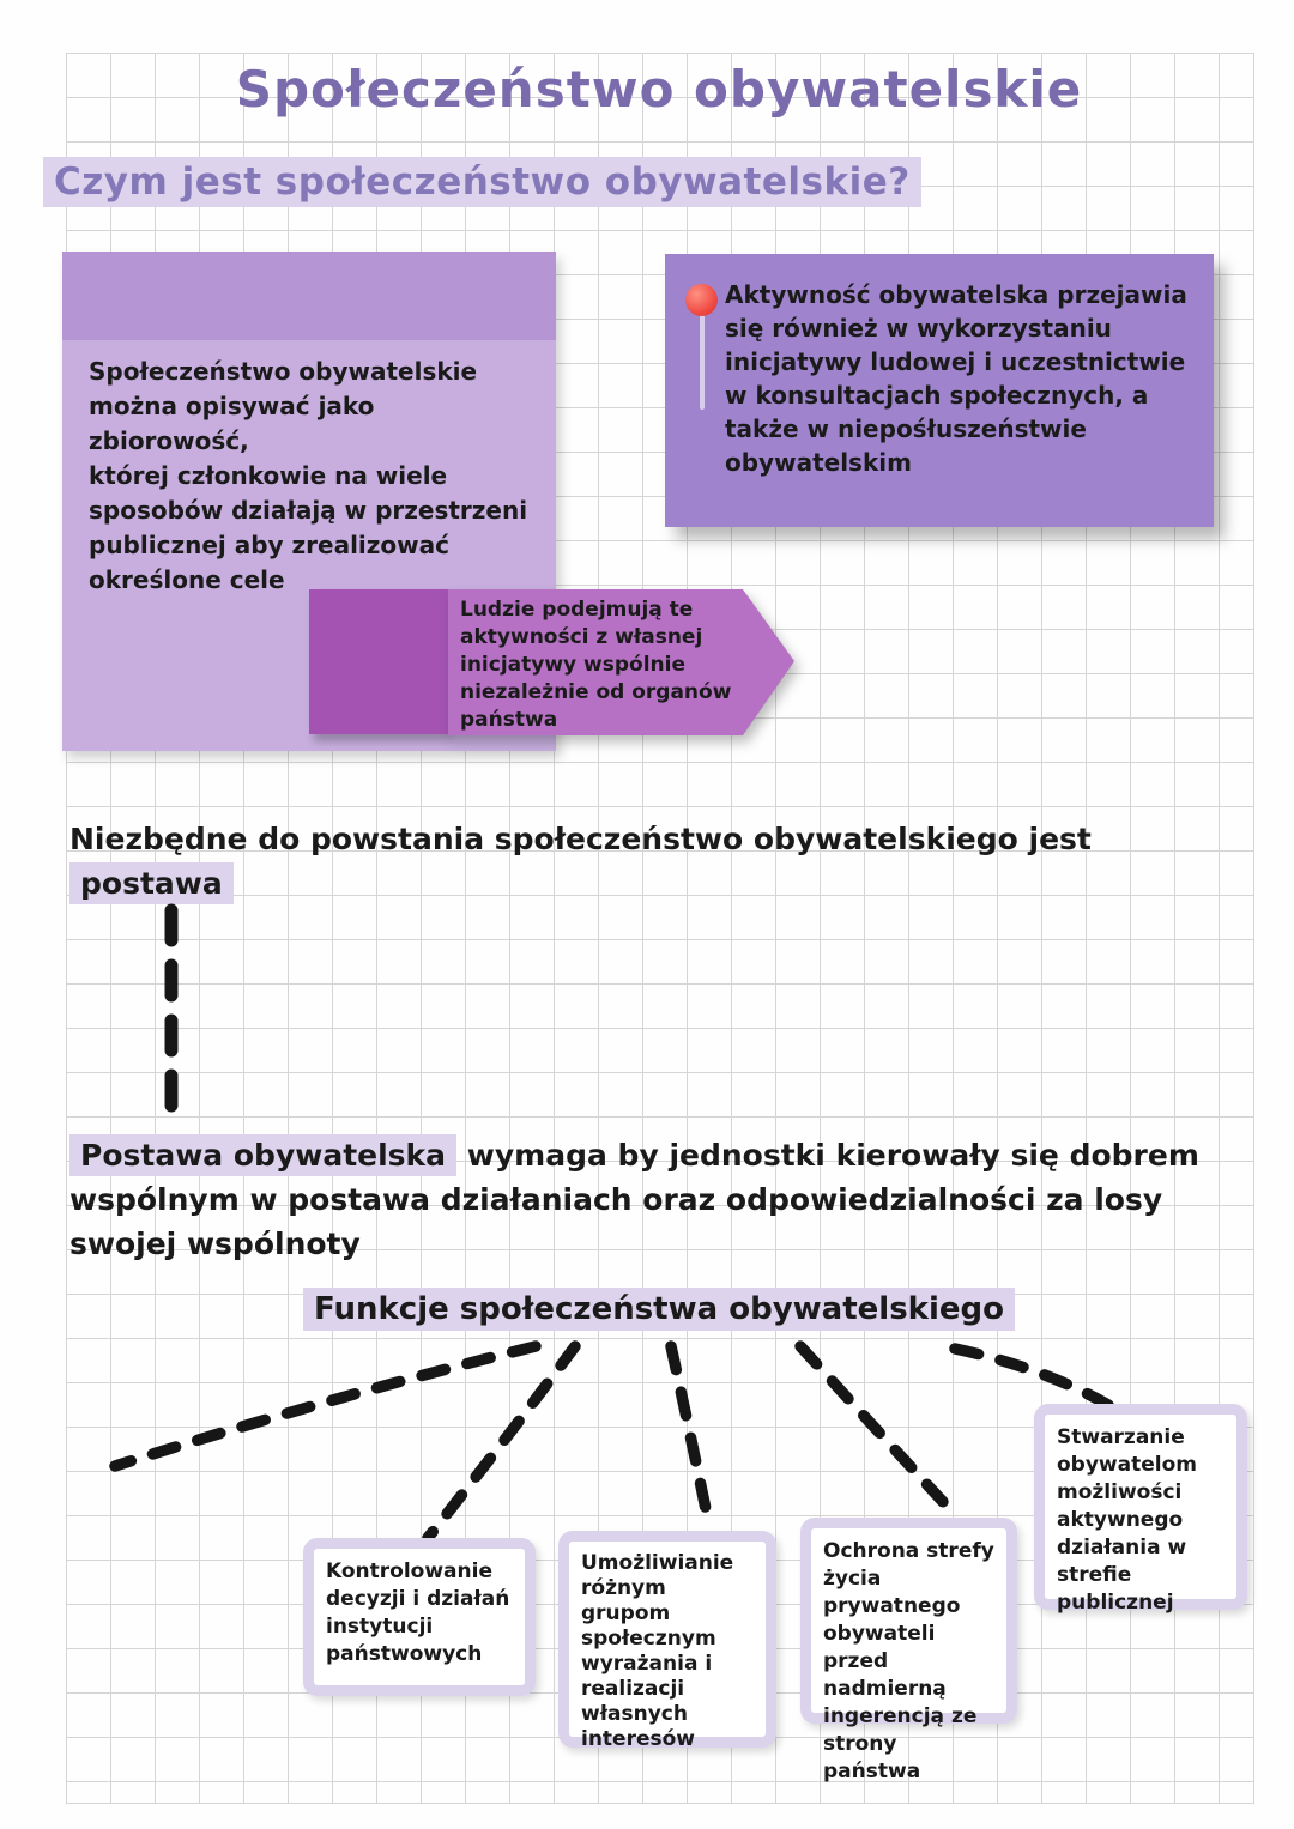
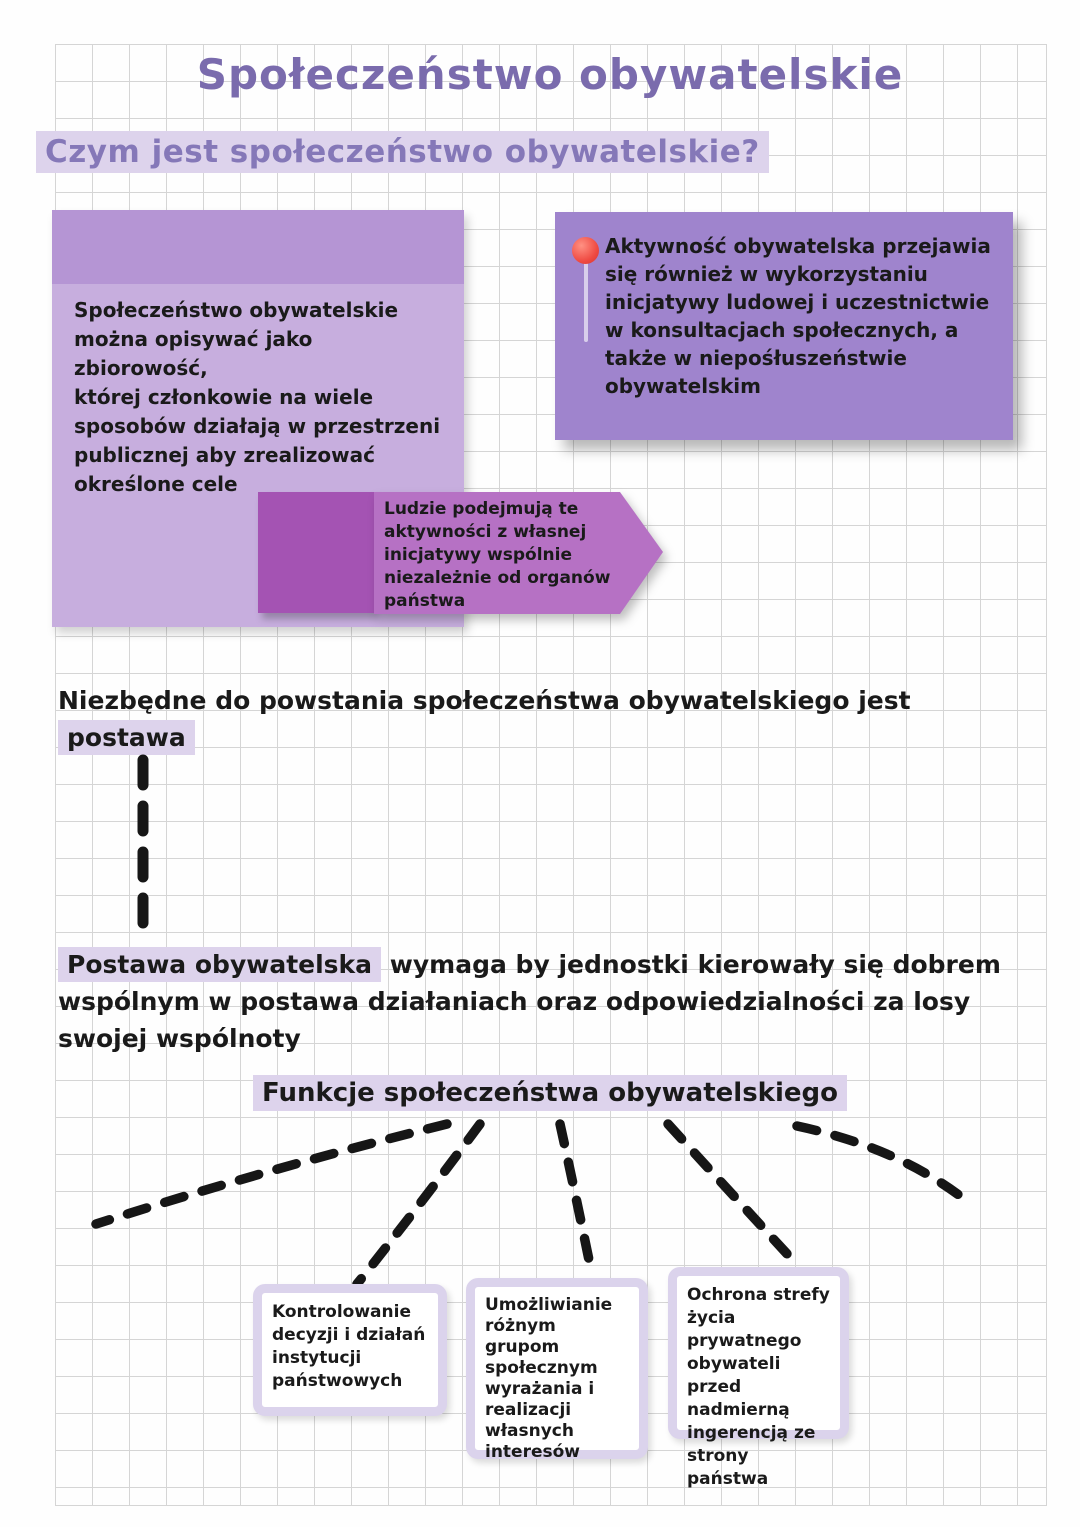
  Społeczeństwo obywatelskie
  Czym jest społeczeństwo obywatelskie?
  Społeczeństwo obywatelskie
  można opisywać jako zbiorowość,
  której członkowie na wiele
  sposobów działają w przestrzeni
  publicznej aby zrealizować
  określone cele
  Aktywność obywatelska przejawia
  się również w wykorzystaniu
  inicjatywy ludowej i uczestnictwie
  w konsultacjach społecznych, a
  także w niepośłuszeństwie
  obywatelskim
  Ludzie podejmują te
  aktywności z własnej
  inicjatywy wspólnie
  niezależnie od organów
  państwa
- Niezbędne do powstania społeczeństwo obywatelskiego jest postawa
+ Niezbędne do powstania społeczeństwa obywatelskiego jest postawa
  Postawa obywatelska wymaga by jednostki kierowały się dobrem wspólnym w postawa działaniach oraz odpowiedzialności za losy swojej wspólnoty
  Funkcje społeczeństwa obywatelskiego
  Kontrolowanie
  decyzji i działań
  instytucji
  państwowych
  Umożliwianie
  różnym grupom
  społecznym
  wyrażania i
  realizacji
  własnych
  interesów
  Ochrona strefy
  życia prywatnego
  obywateli przed
  nadmierną
  ingerencją ze
  strony państwa
- Stwarzanie
- obywatelom
- możliwości
- aktywnego
- działania w
- strefie publicznej
